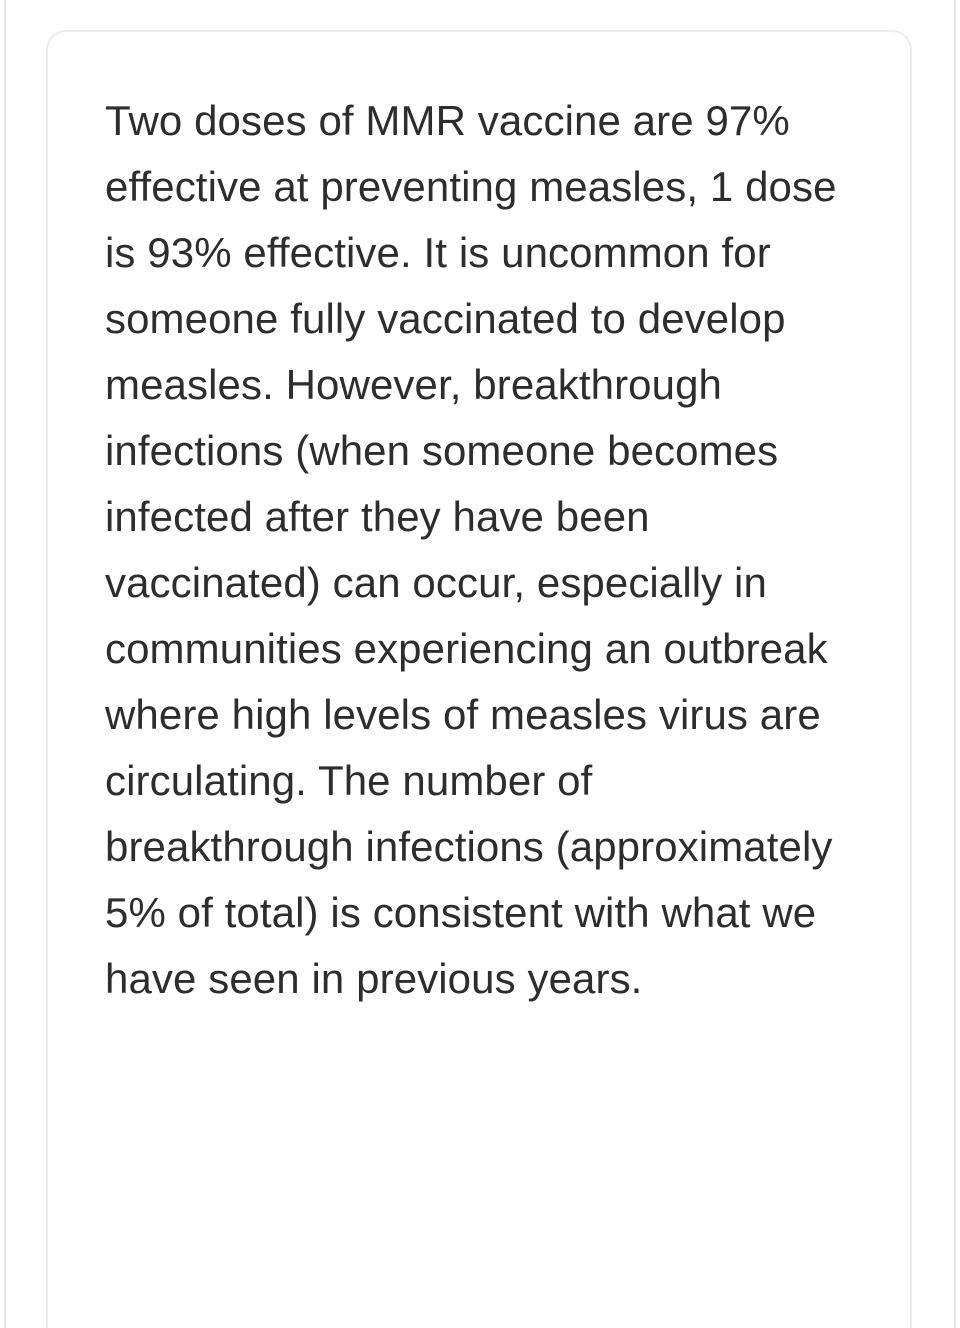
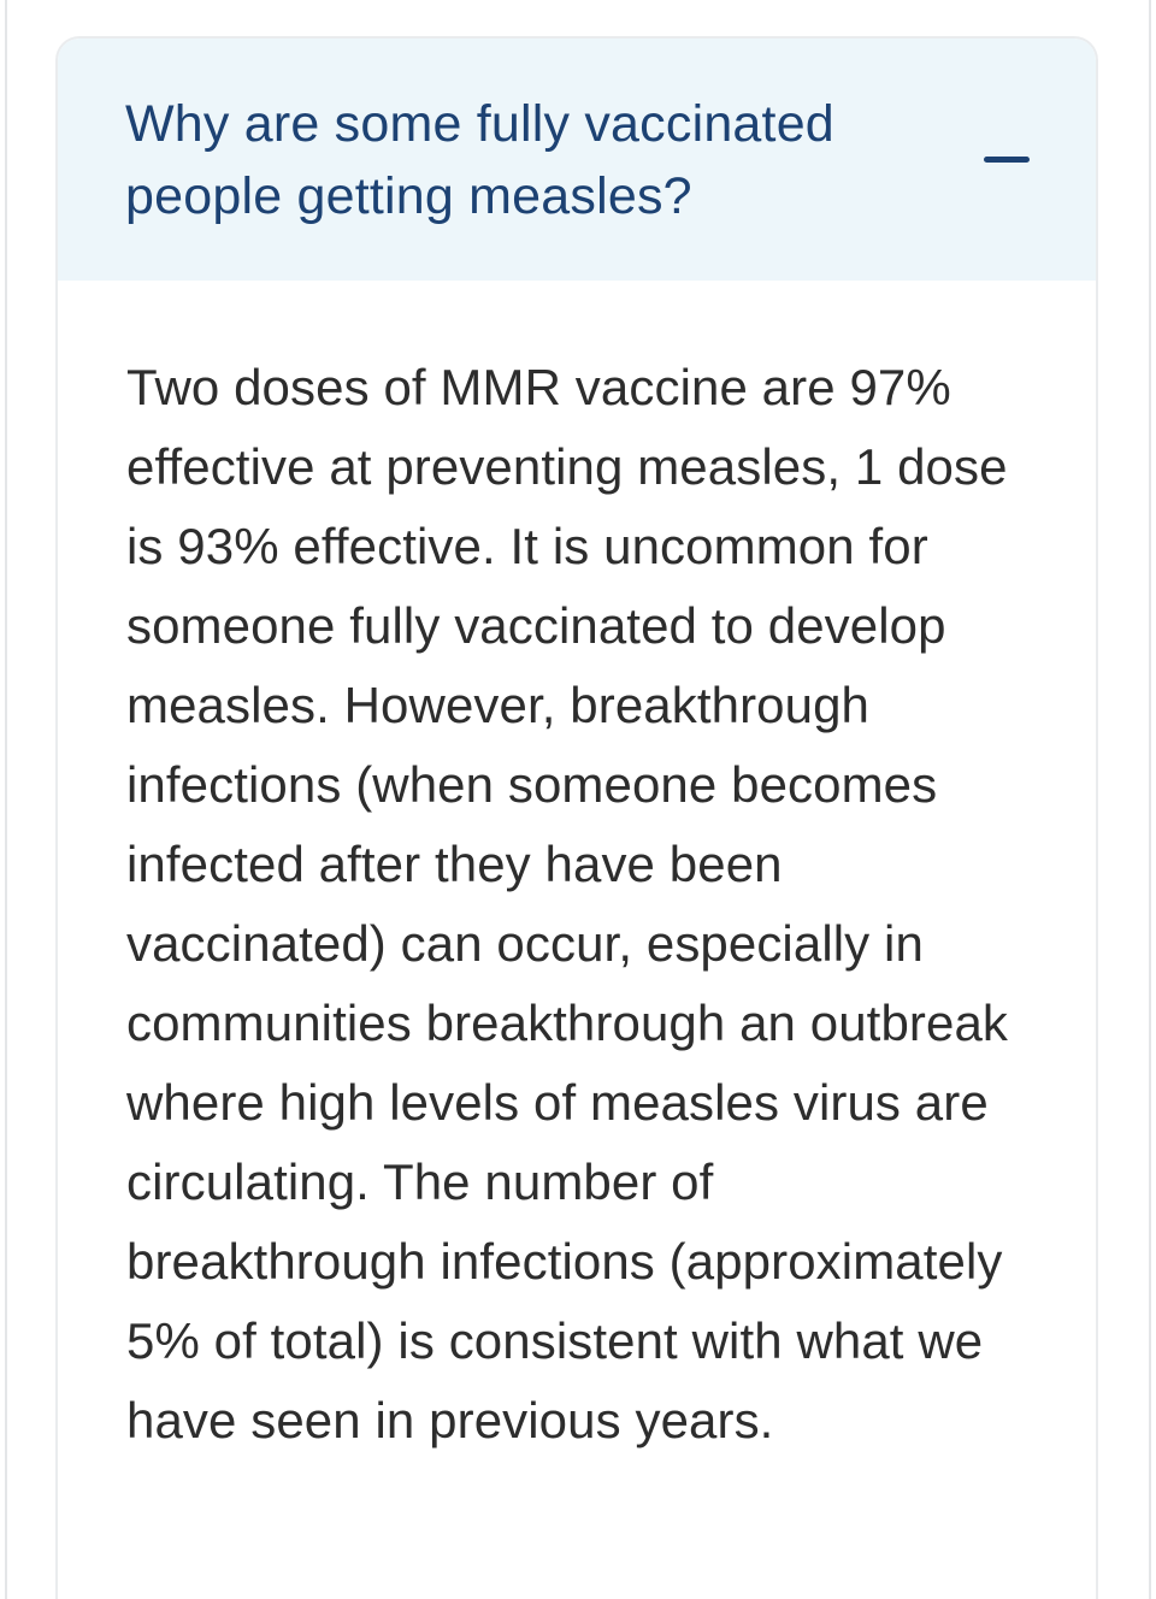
+ Why are some fully vaccinated people getting measles?
- Two doses of MMR vaccine are 97% effective at preventing measles, 1 dose is 93% effective. It is uncommon for someone fully vaccinated to develop measles. However, breakthrough infections (when someone becomes infected after they have been vaccinated) can occur, especially in communities experiencing an outbreak where high levels of measles virus are circulating. The number of breakthrough infections (approximately 5% of total) is consistent with what we have seen in previous years.
+ Two doses of MMR vaccine are 97% effective at preventing measles, 1 dose is 93% effective. It is uncommon for someone fully vaccinated to develop measles. However, breakthrough infections (when someone becomes infected after they have been vaccinated) can occur, especially in communities breakthrough an outbreak where high levels of measles virus are circulating. The number of breakthrough infections (approximately 5% of total) is consistent with what we have seen in previous years.
